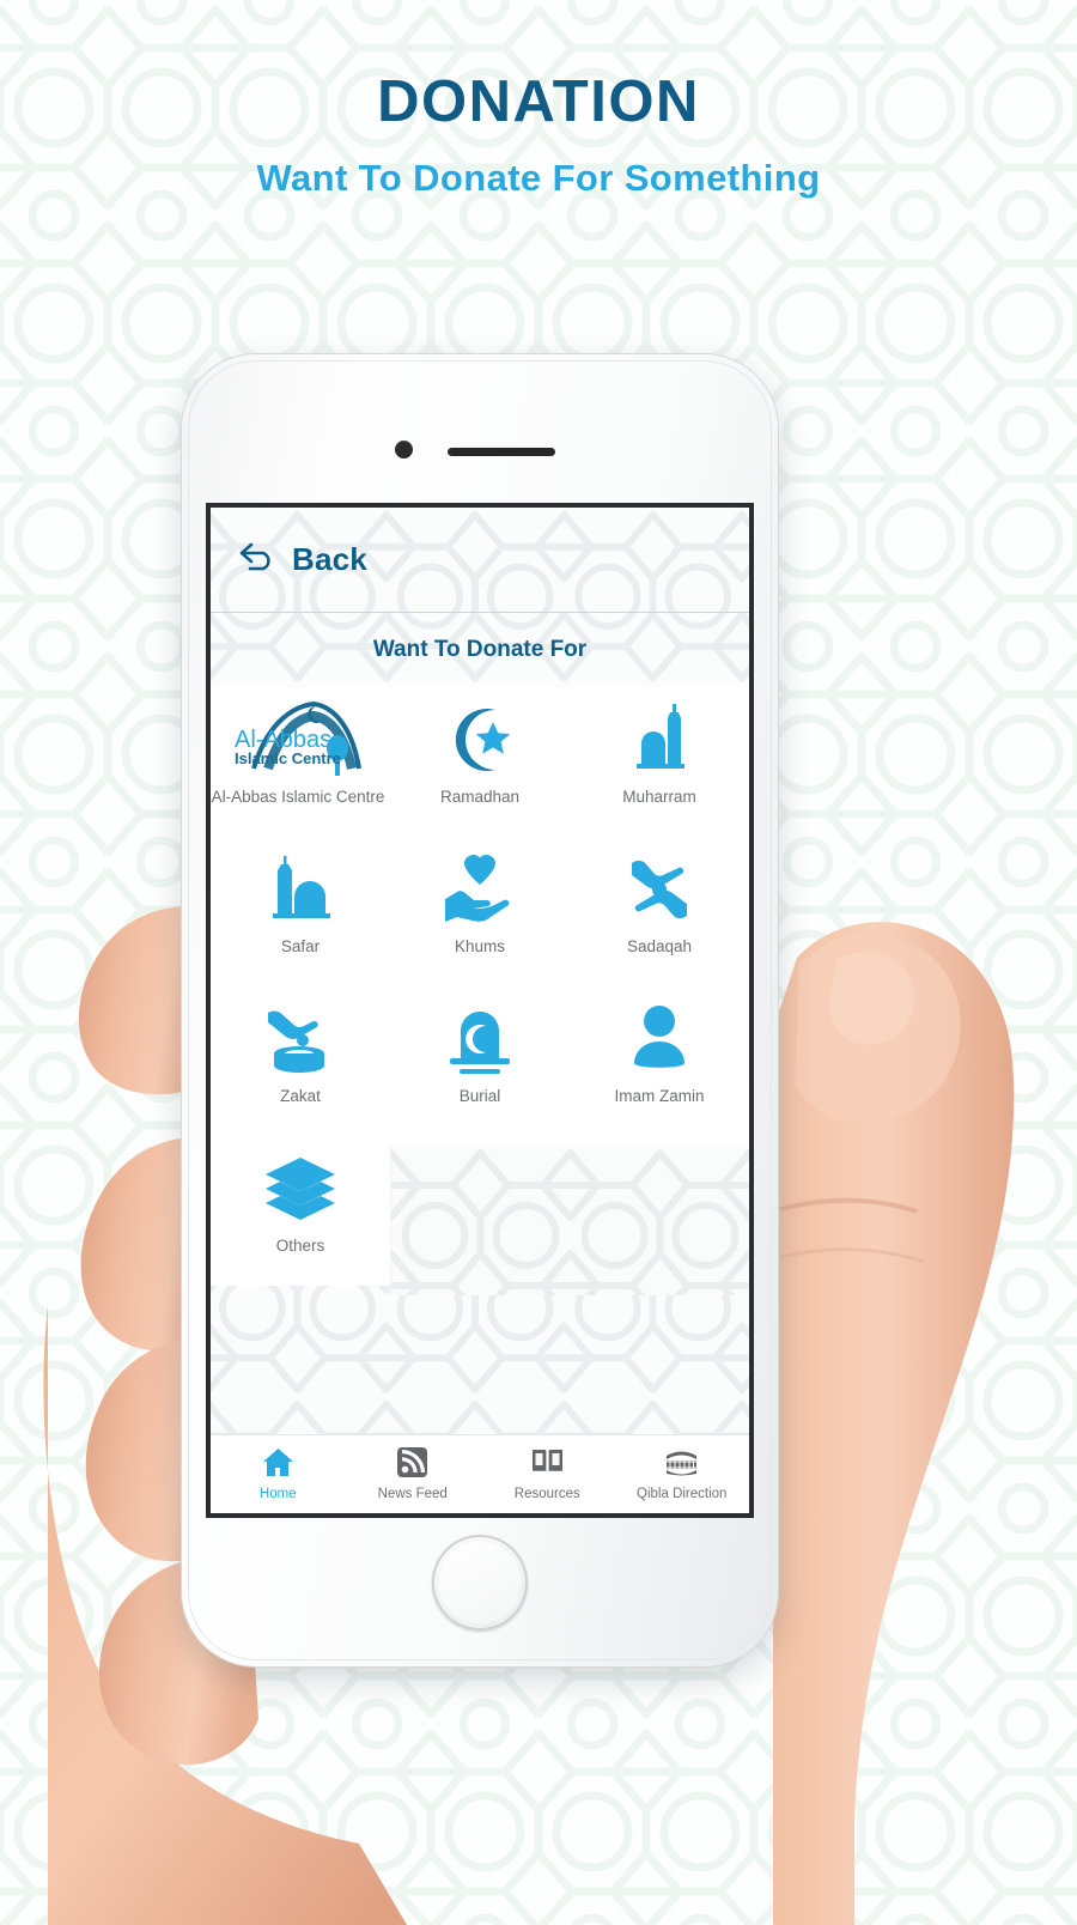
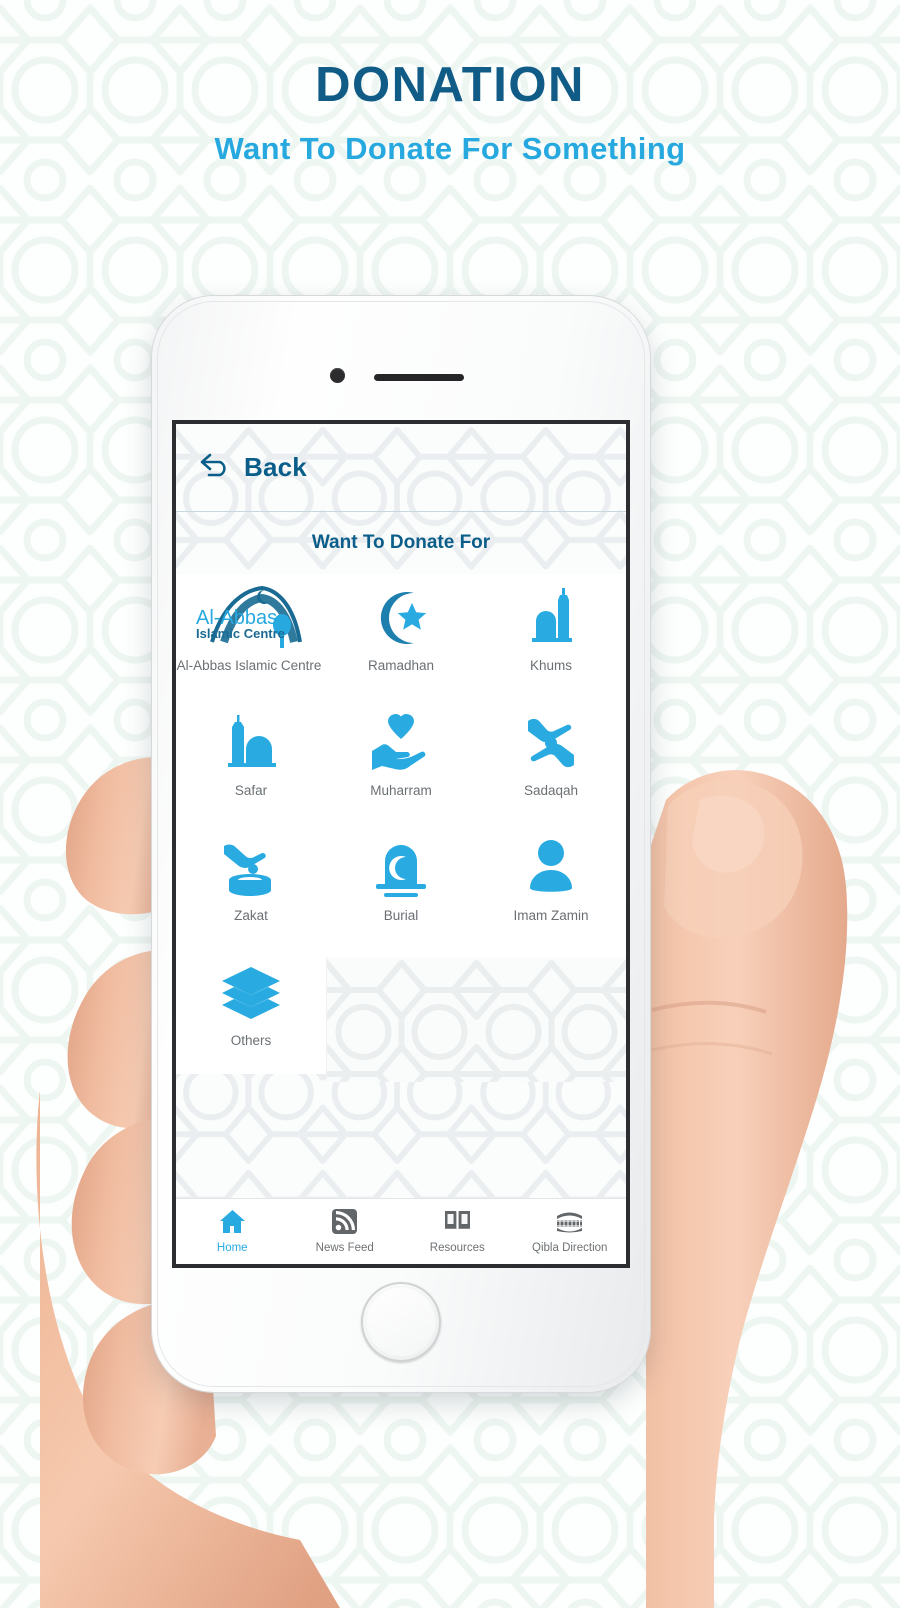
  DONATION
  Want To Donate For Something
  Back
  Want To Donate For
  Al-Abbas
  Islamic Centre
  Al-Abbas Islamic Centre
  Ramadhan
- Muharram
+ Khums
  Safar
- Khums
+ Muharram
  Sadaqah
  Zakat
  Burial
  Imam Zamin
  Others
  Home
  News Feed
  Resources
  Qibla Direction
